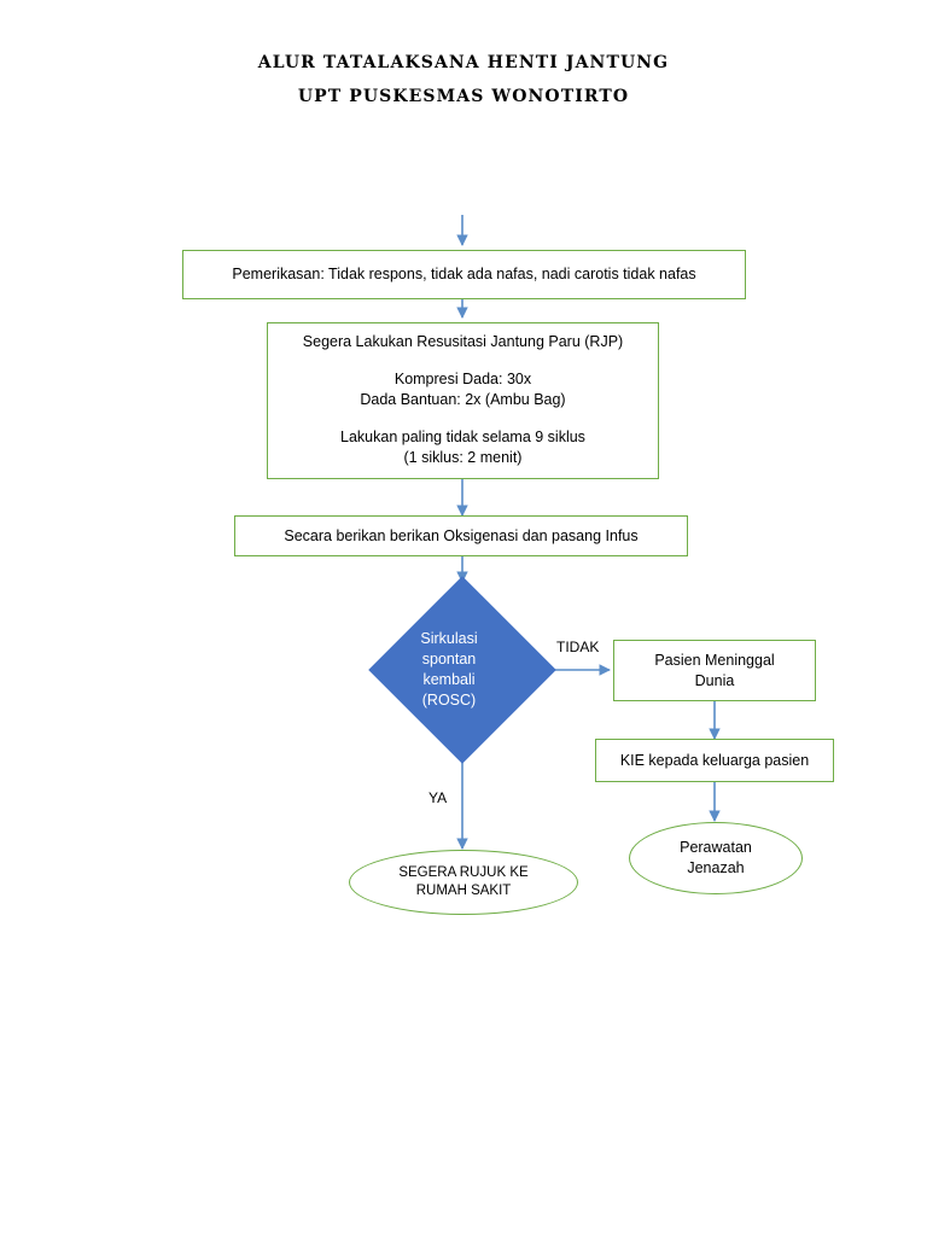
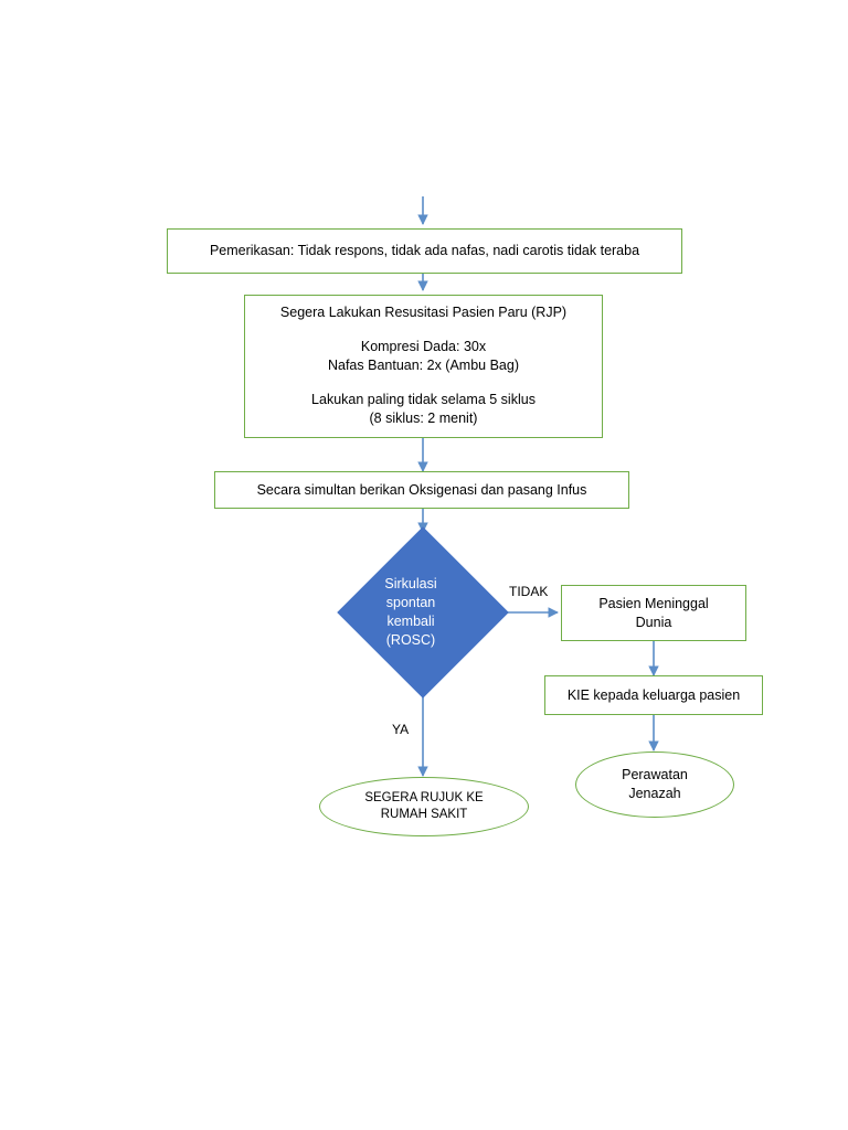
- ALUR TATALAKSANA HENTI JANTUNG
- UPT PUSKESMAS WONOTIRTO
- Pemerikasan: Tidak respons, tidak ada nafas, nadi carotis tidak nafas
+ Pemerikasan: Tidak respons, tidak ada nafas, nadi carotis tidak teraba
- Segera Lakukan Resusitasi Jantung Paru (RJP)
+ Segera Lakukan Resusitasi Pasien Paru (RJP)
  Kompresi Dada: 30x
- Dada Bantuan: 2x (Ambu Bag)
+ Nafas Bantuan: 2x (Ambu Bag)
- Lakukan paling tidak selama 9 siklus
+ Lakukan paling tidak selama 5 siklus
- (1 siklus: 2 menit)
+ (8 siklus: 2 menit)
- Secara berikan berikan Oksigenasi dan pasang Infus
+ Secara simultan berikan Oksigenasi dan pasang Infus
  Sirkulasi
  spontan
  kembali
  (ROSC)
  TIDAK
  YA
  Pasien Meninggal
  Dunia
  KIE kepada keluarga pasien
  Perawatan
  Jenazah
  SEGERA RUJUK KE
  RUMAH SAKIT
